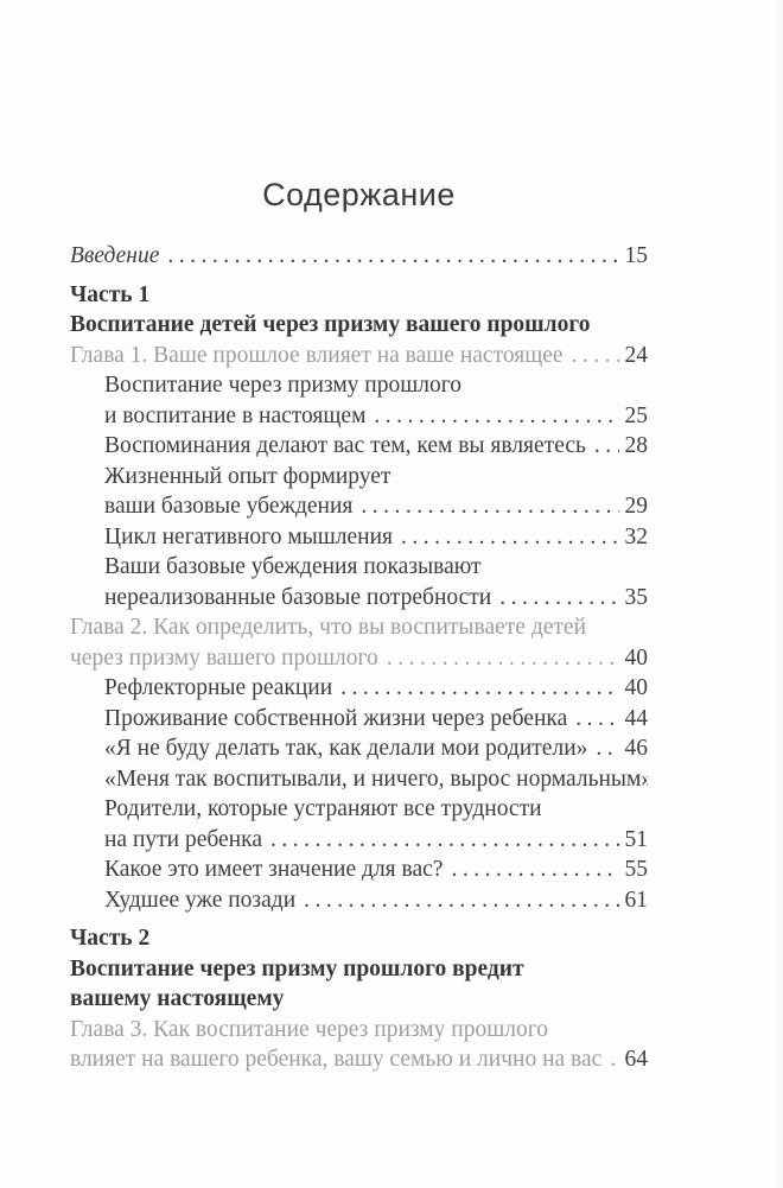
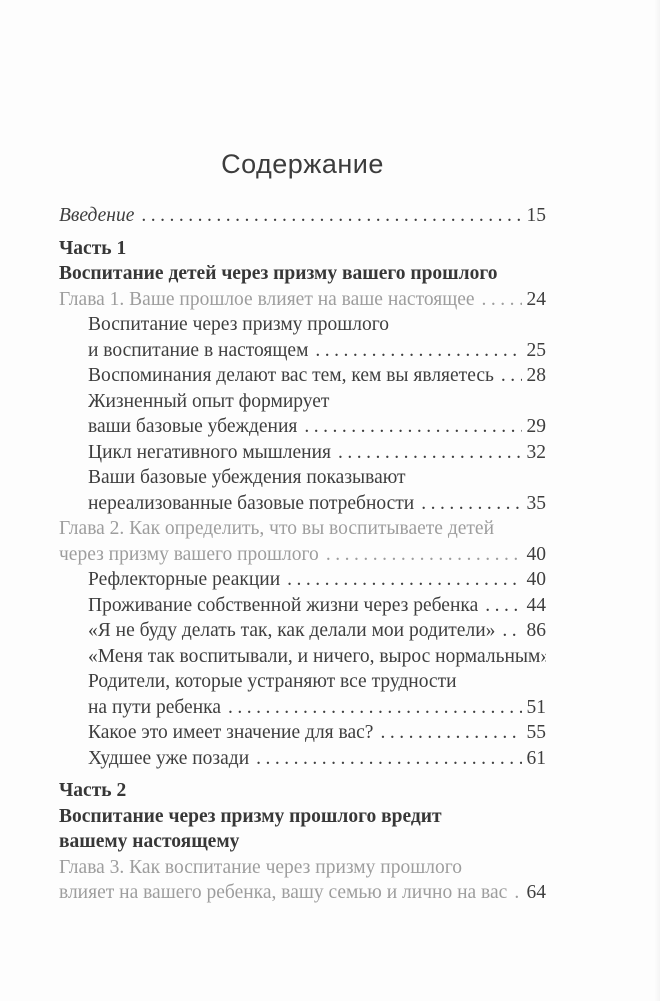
  Содержание
  Введение
  15
  Часть 1
  Воспитание детей через призму вашего прошлого
  Глава 1. Ваше прошлое влияет на ваше настоящее
  24
  Воспитание через призму прошлого
  и воспитание в настоящем
  25
  Воспоминания делают вас тем, кем вы являетесь
  28
  Жизненный опыт формирует
  ваши базовые убеждения
  29
  Цикл негативного мышления
  32
  Ваши базовые убеждения показывают
  нереализованные базовые потребности
  35
  Глава 2. Как определить, что вы воспитываете детей
  через призму вашего прошлого
  40
  Рефлекторные реакции
  40
  Проживание собственной жизни через ребенка
  44
  «Я не буду делать так, как делали мои родители»
- 46
+ 86
  «Меня так воспитывали, и ничего, вырос нормальным»
  Родители, которые устраняют все трудности
  на пути ребенка
  51
  Какое это имеет значение для вас?
  55
  Худшее уже позади
  61
  Часть 2
  Воспитание через призму прошлого вредит
  вашему настоящему
  Глава 3. Как воспитание через призму прошлого
  влияет на вашего ребенка, вашу семью и лично на вас
  64
